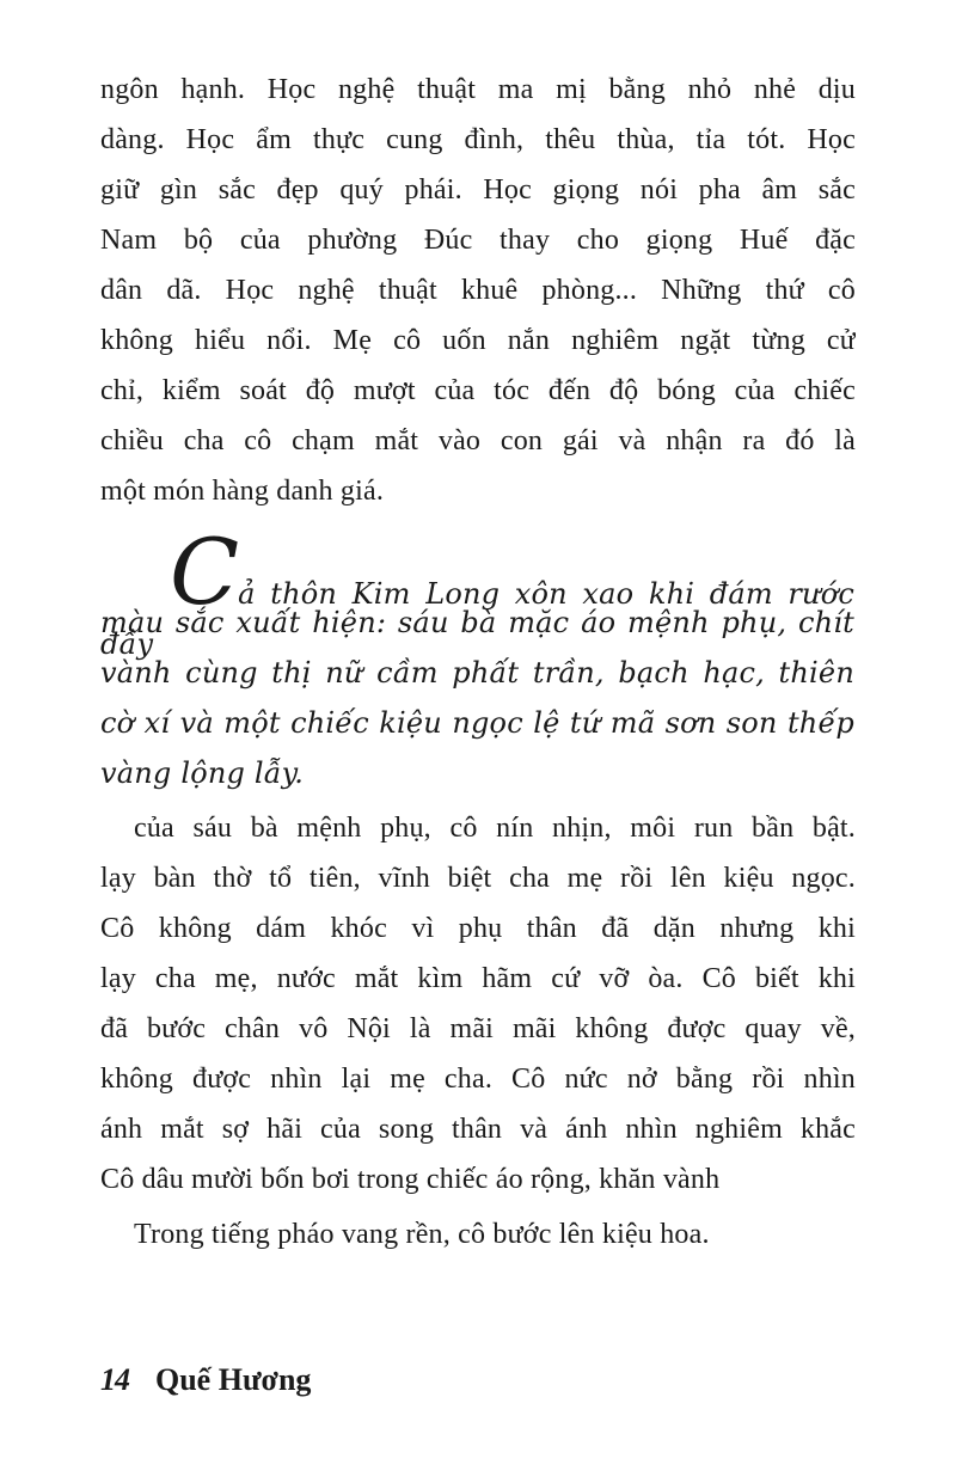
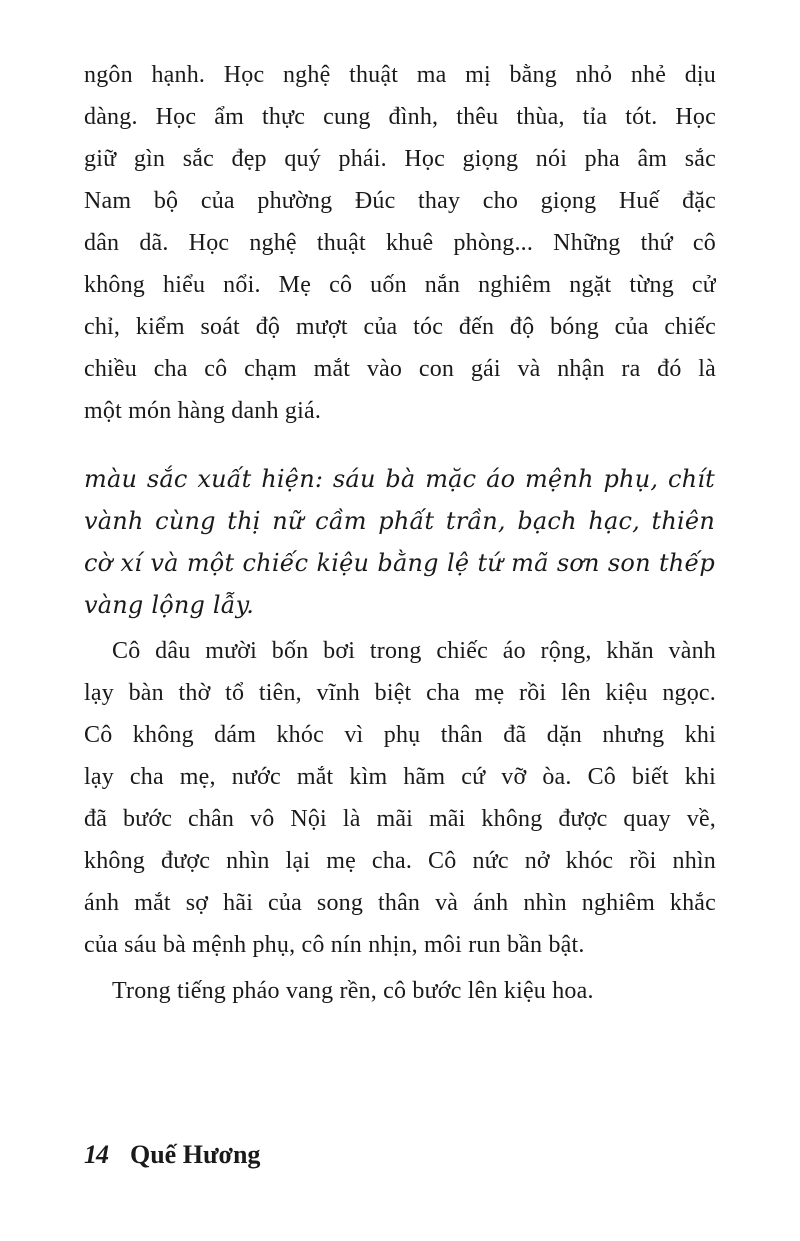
  ngôn hạnh. Học nghệ thuật ma mị bằng nhỏ nhẻ dịu
  dàng. Học ẩm thực cung đình, thêu thùa, tỉa tót. Học
  giữ gìn sắc đẹp quý phái. Học giọng nói pha âm sắc
  Nam bộ của phường Đúc thay cho giọng Huế đặc
  dân dã. Học nghệ thuật khuê phòng... Những thứ cô
  không hiểu nổi. Mẹ cô uốn nắn nghiêm ngặt từng cử
  chỉ, kiểm soát độ mượt của tóc đến độ bóng của chiếc
  chiều cha cô chạm mắt vào con gái và nhận ra đó là
  một món hàng danh giá.
- Cả thôn Kim Long xôn xao khi đám rước đầy
  màu sắc xuất hiện: sáu bà mặc áo mệnh phụ, chít
  vành cùng thị nữ cầm phất trần, bạch hạc, thiên
- cờ xí và một chiếc kiệu ngọc lệ tứ mã sơn son thếp
+ cờ xí và một chiếc kiệu bằng lệ tứ mã sơn son thếp
  vàng lộng lẫy.
- của sáu bà mệnh phụ, cô nín nhịn, môi run bần bật.
+ Cô dâu mười bốn bơi trong chiếc áo rộng, khăn vành
  lạy bàn thờ tổ tiên, vĩnh biệt cha mẹ rồi lên kiệu ngọc.
  Cô không dám khóc vì phụ thân đã dặn nhưng khi
  lạy cha mẹ, nước mắt kìm hãm cứ vỡ òa. Cô biết khi
  đã bước chân vô Nội là mãi mãi không được quay về,
- không được nhìn lại mẹ cha. Cô nức nở bằng rồi nhìn
+ không được nhìn lại mẹ cha. Cô nức nở khóc rồi nhìn
  ánh mắt sợ hãi của song thân và ánh nhìn nghiêm khắc
- Cô dâu mười bốn bơi trong chiếc áo rộng, khăn vành
+ của sáu bà mệnh phụ, cô nín nhịn, môi run bần bật.
  Trong tiếng pháo vang rền, cô bước lên kiệu hoa.
  14
  Quế Hương
